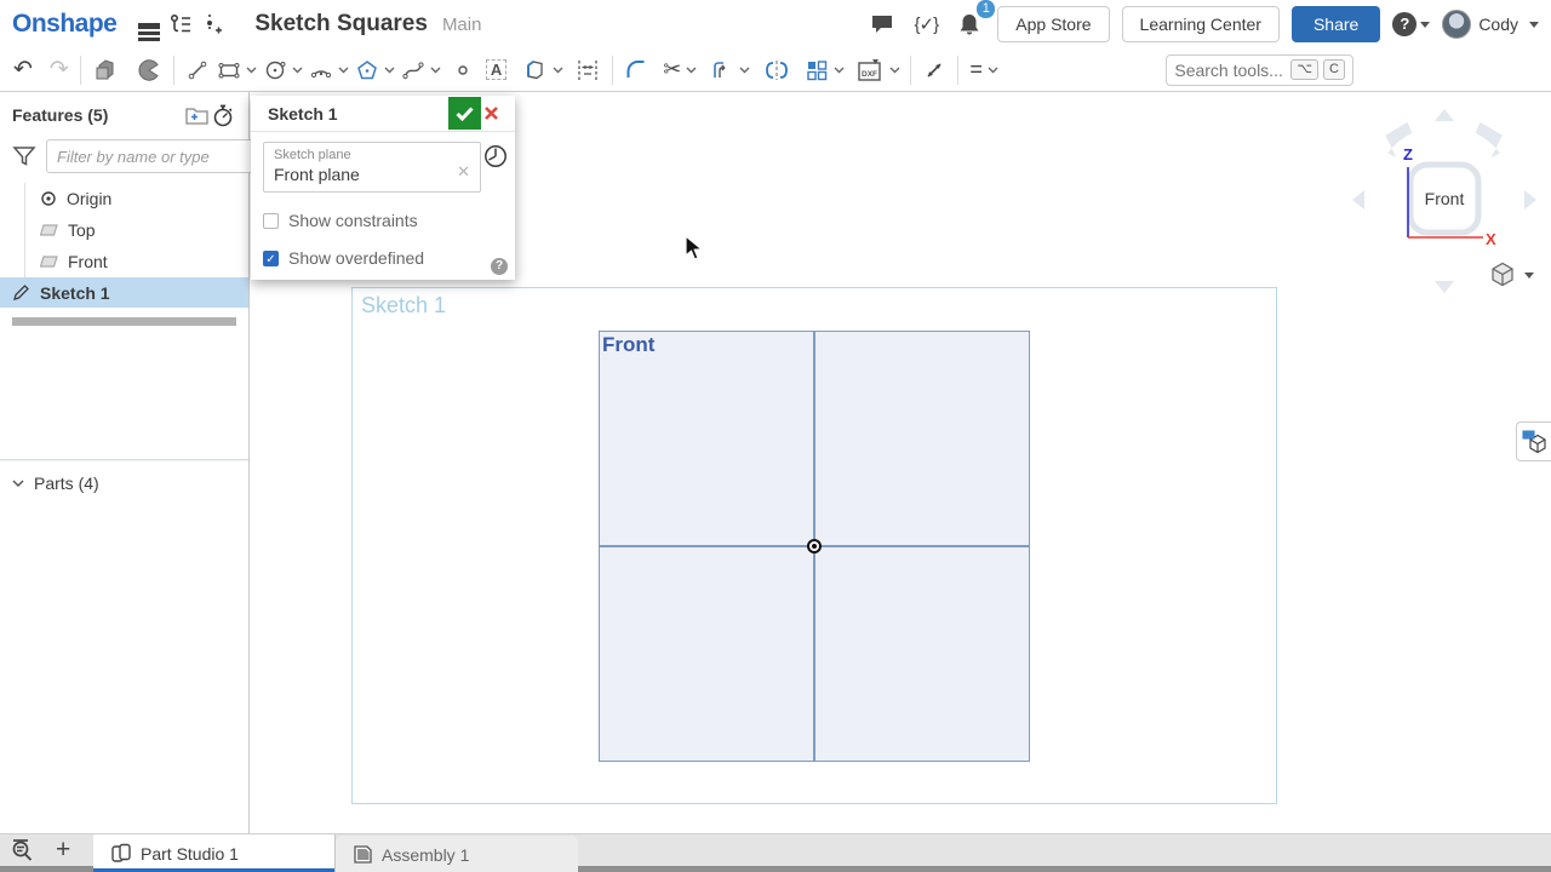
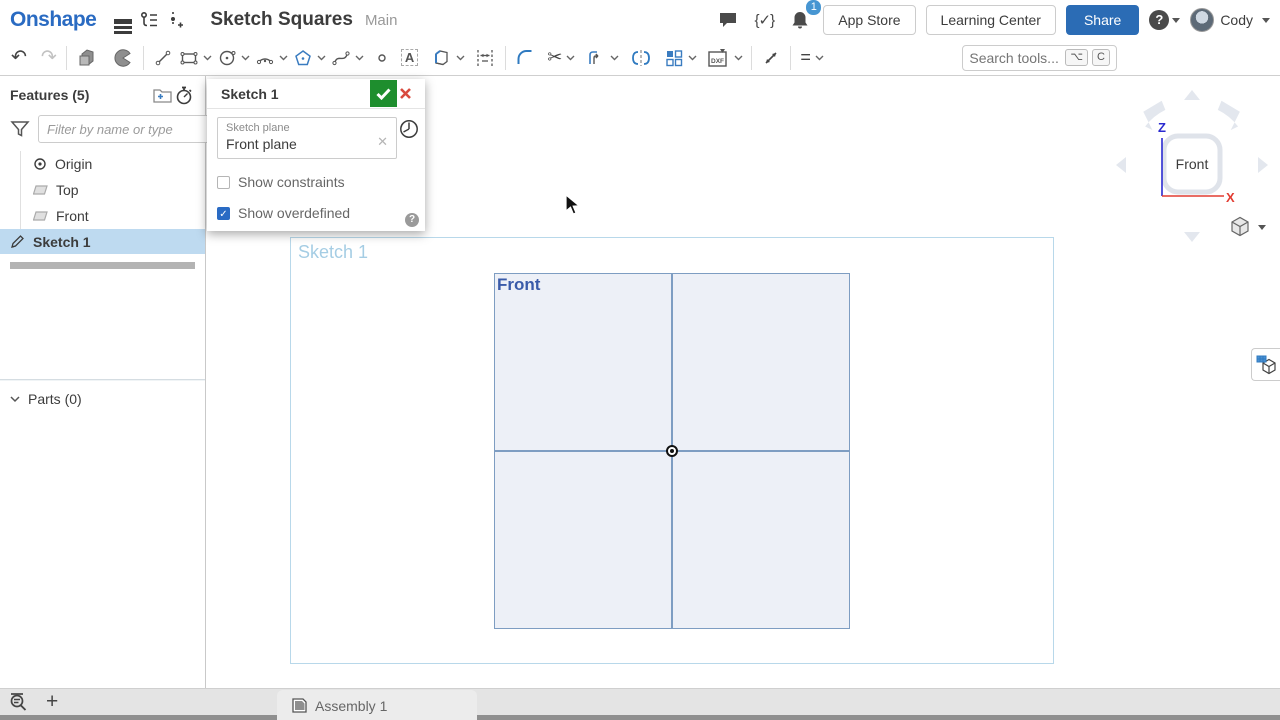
  Onshape
  Sketch Squares
  Main
  {✓}
  1
  App Store
  Learning Center
  Share
  ?
  Cody
  ↶
  ↷
  A
  ✂
  =
  Search tools...
  ⌥
  C
  Features (5)
  Filter by name or type
  Origin
  Top
  Front
  Sketch 1
- Parts (4)
+ Parts (0)
  Sketch 1
  Front
  Sketch 1
  Sketch plane
  Front plane
  ✕
  Show constraints
  ✓
  Show overdefined
  ?
  Front
  Z
  X
  +
- Part Studio 1
  Assembly 1
